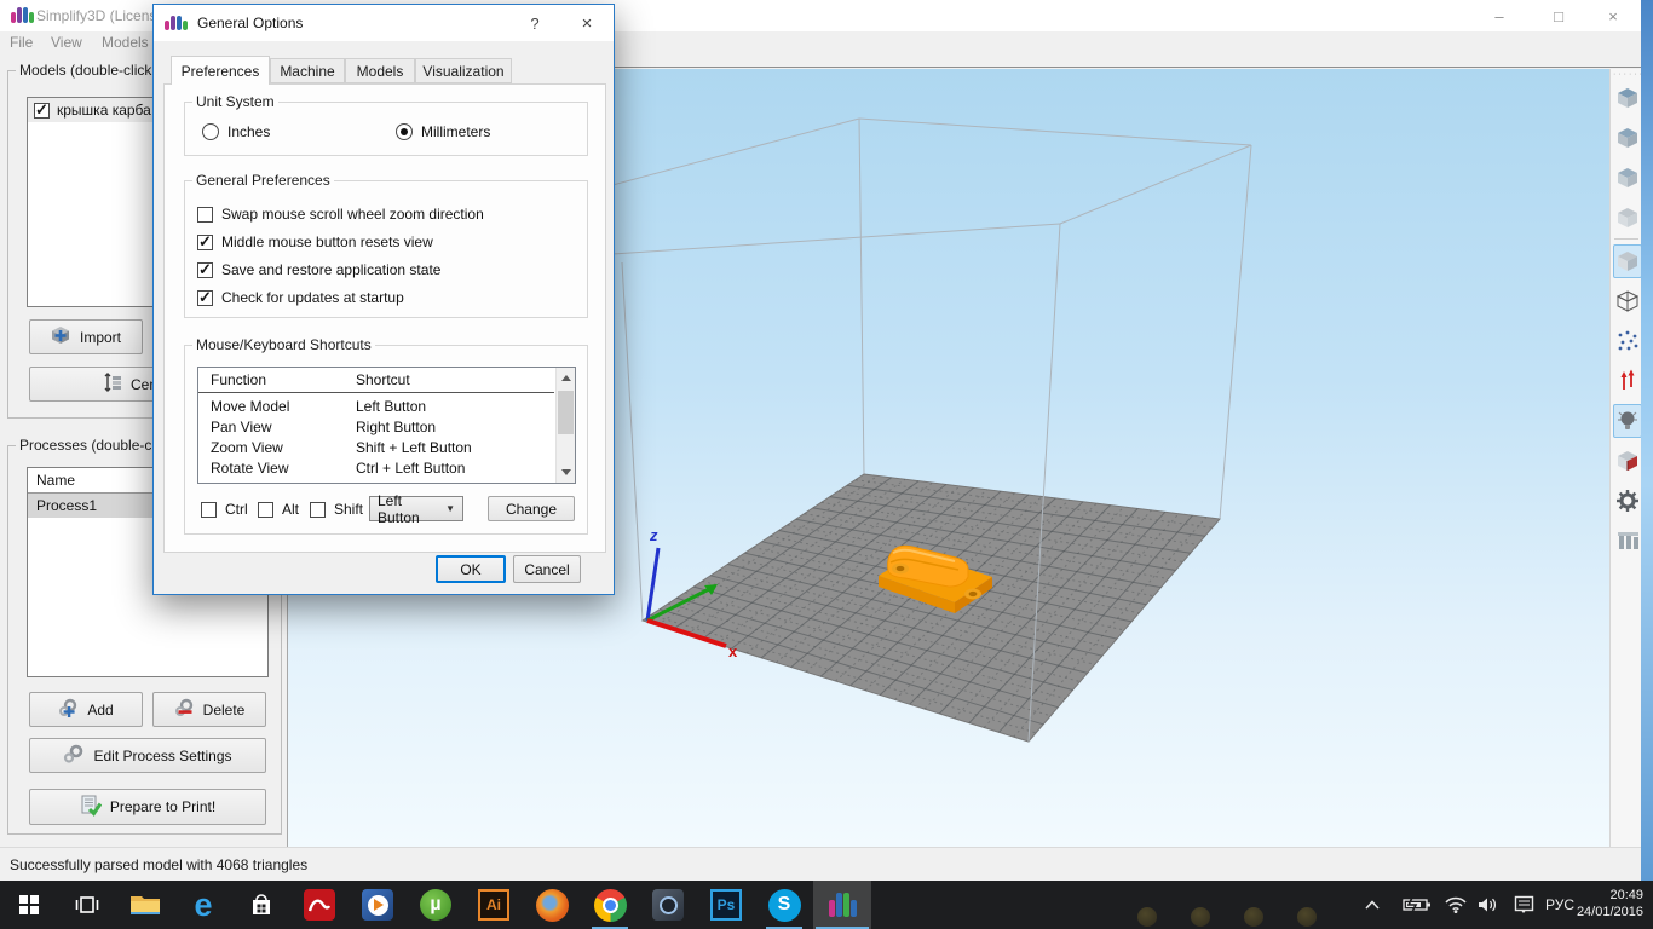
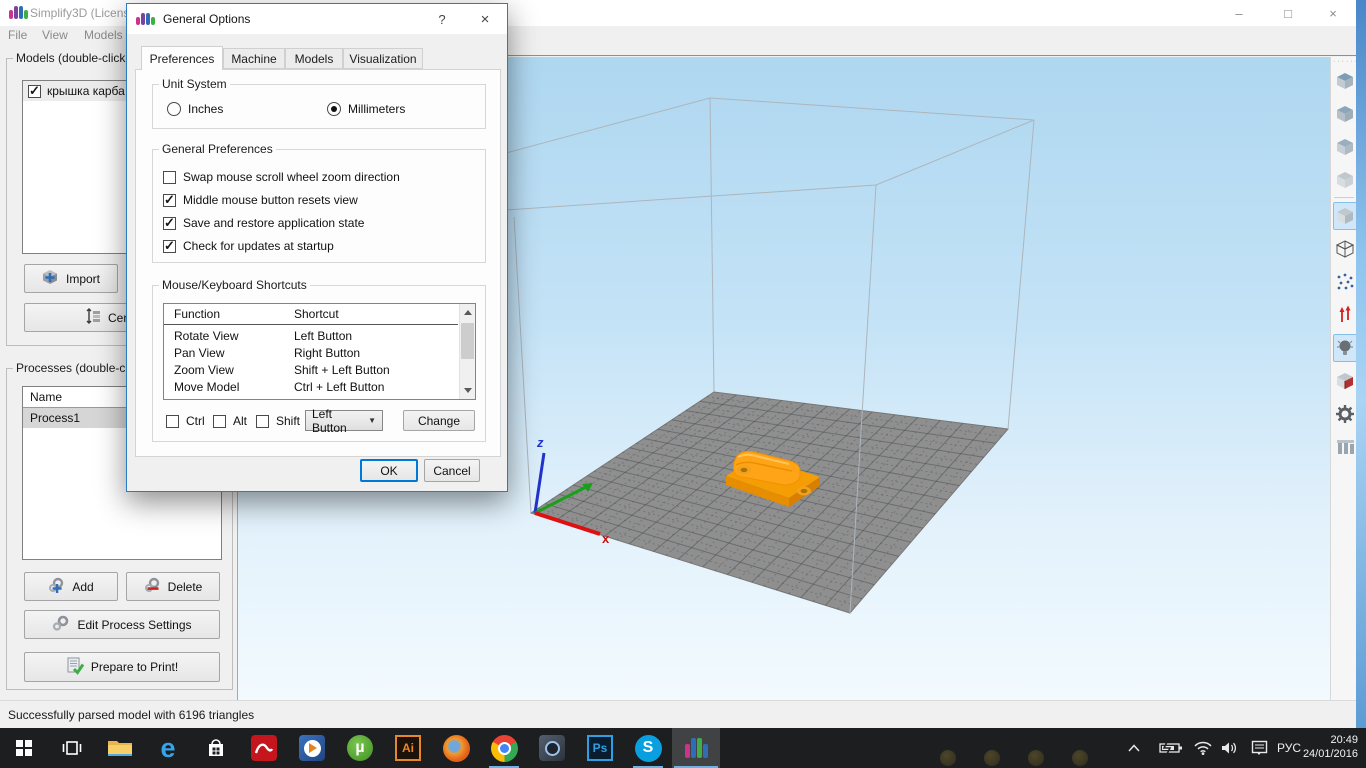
  Simplify3D (Licen
  –
  □
  ×
  File
  View
  Models
  Models (double-click
  крышка карба
  Import
  Processes (double-c
  Name
  Process1
  Add
  Delete
  Edit Process Settings
  Prepare to Print!
  z
  x
  General Options
  ?
  ×
  Preferences
  Machine
  Models
  Visualization
  Unit System
  Inches
  Millimeters
  General Preferences
  Swap mouse scroll wheel zoom direction
  Middle mouse button resets view
  Save and restore application state
  Check for updates at startup
  Mouse/Keyboard Shortcuts
  Function
  Shortcut
- Move Model
+ Rotate View
  Left Button
  Pan View
  Right Button
  Zoom View
  Shift + Left Button
- Rotate View
+ Move Model
  Ctrl + Left Button
  Ctrl
  Alt
  Shift
  Left Button
  ▼
  Change
  OK
  Cancel
- Successfully parsed model with 4068 triangles
+ Successfully parsed model with 6196 triangles
  e
  µ
  Ai
  Ps
  S
  РУС
  20:49
  24/01/2016
